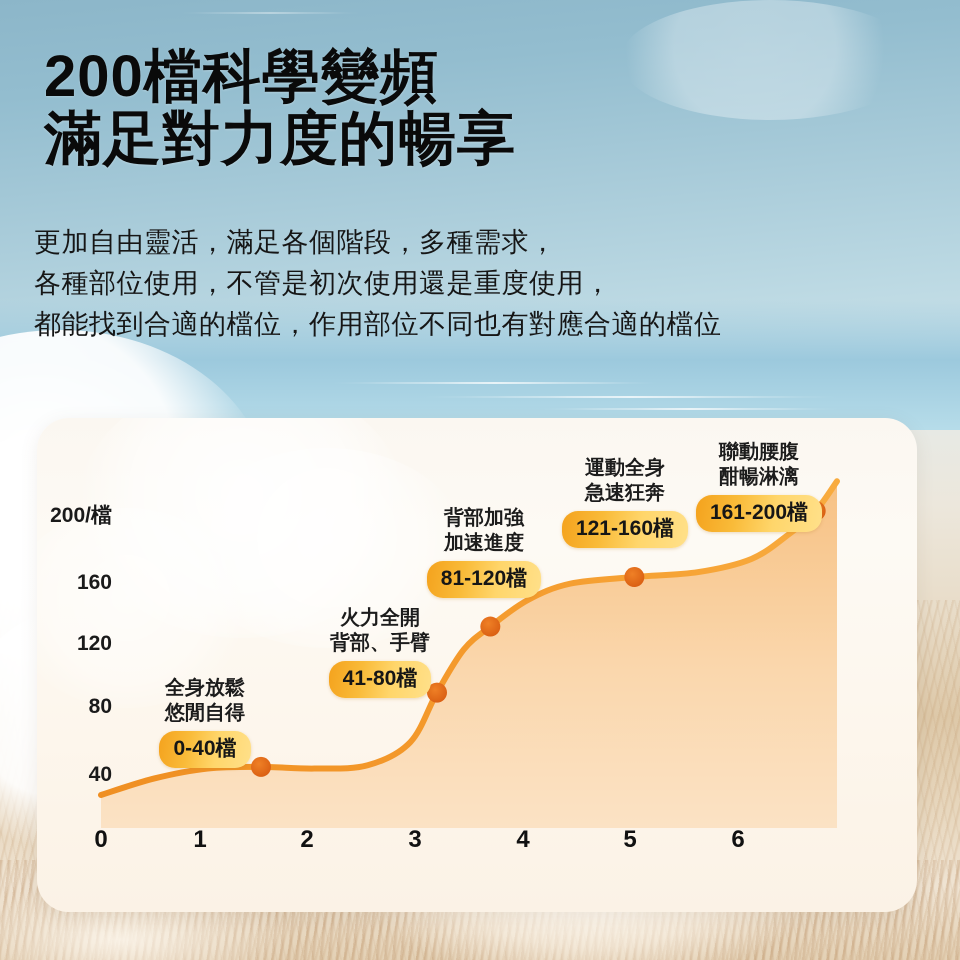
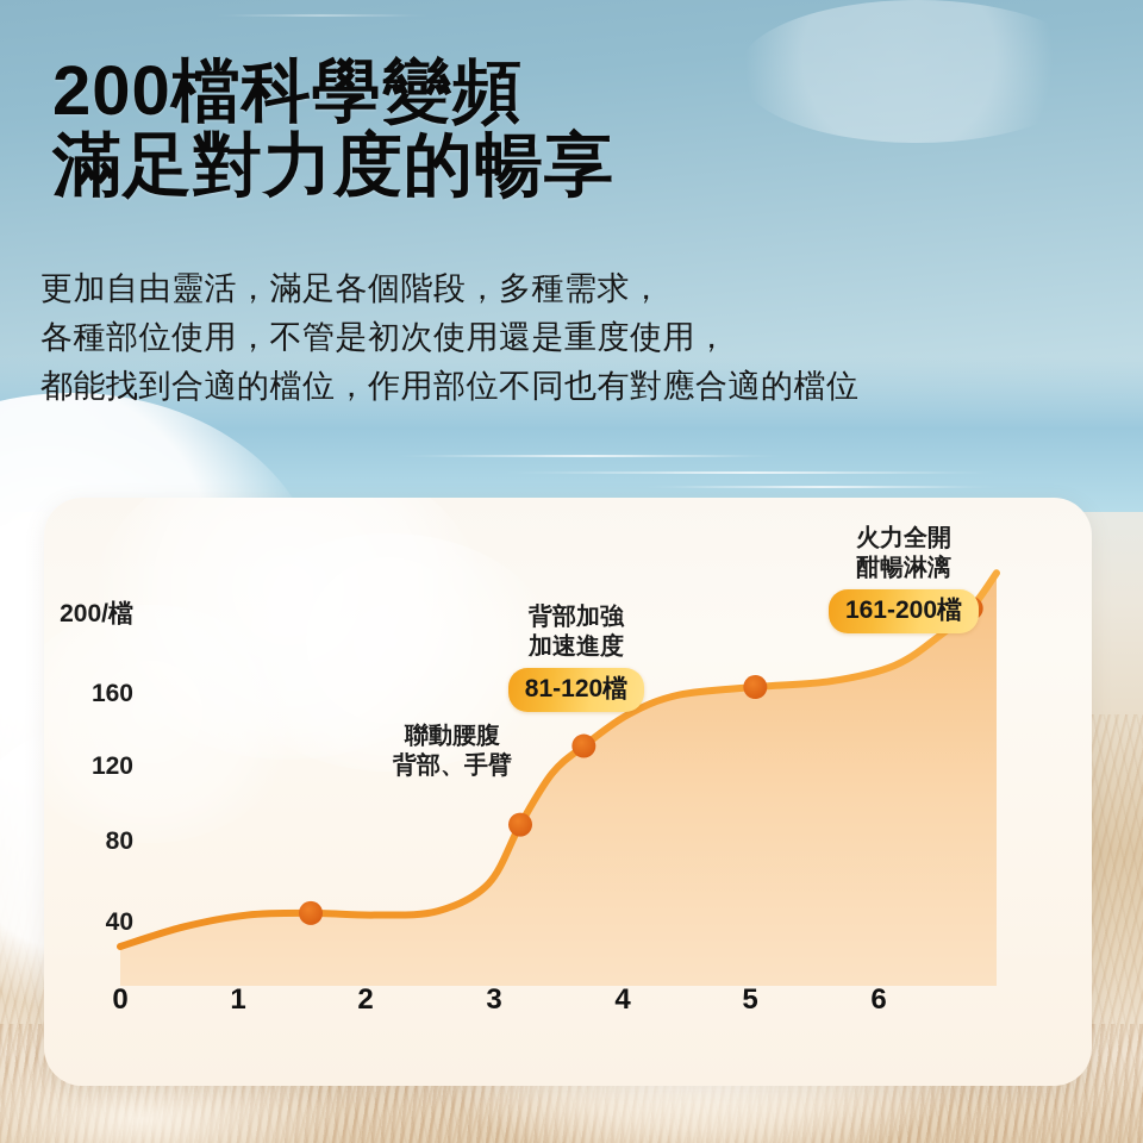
  200檔科學變頻
  滿足對力度的暢享
  更加自由靈活，滿足各個階段，多種需求，
  各種部位使用，不管是初次使用還是重度使用，
  都能找到合適的檔位，作用部位不同也有對應合適的檔位
  200/檔
  160
  120
  80
  40
  0
  1
  2
  3
  4
  5
  6
- 全身放鬆
- 悠閒自得
- 0-40檔
- 火力全開
+ 聯動腰腹
  背部、手臂
- 41-80檔
  背部加強
  加速進度
  81-120檔
- 運動全身
- 急速狂奔
- 121-160檔
- 聯動腰腹
+ 火力全開
  酣暢淋漓
  161-200檔
